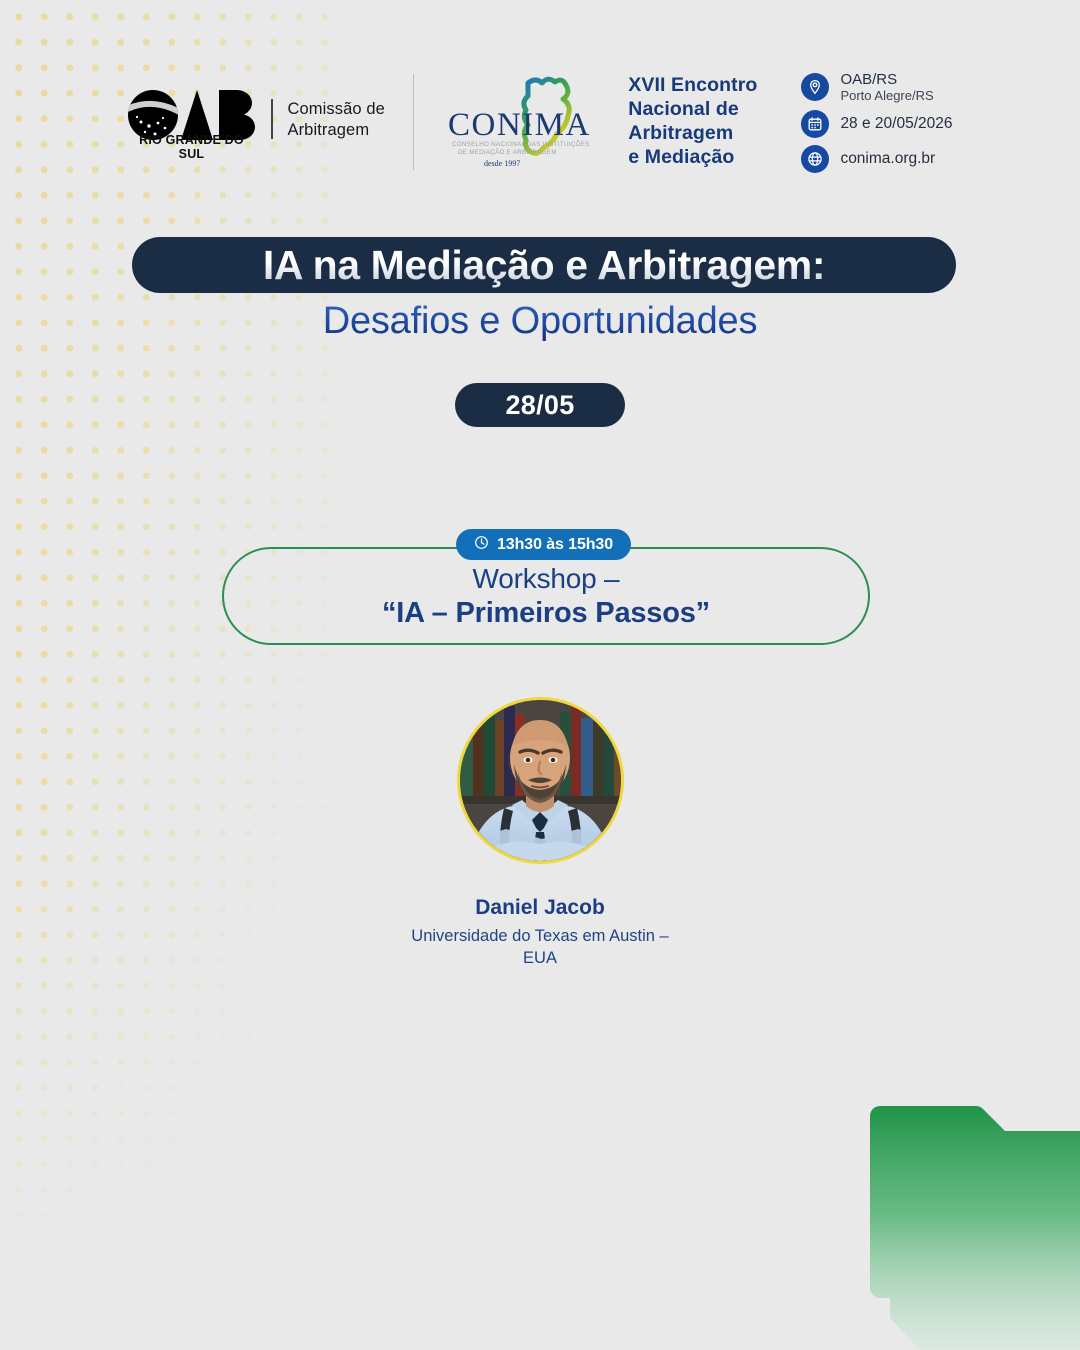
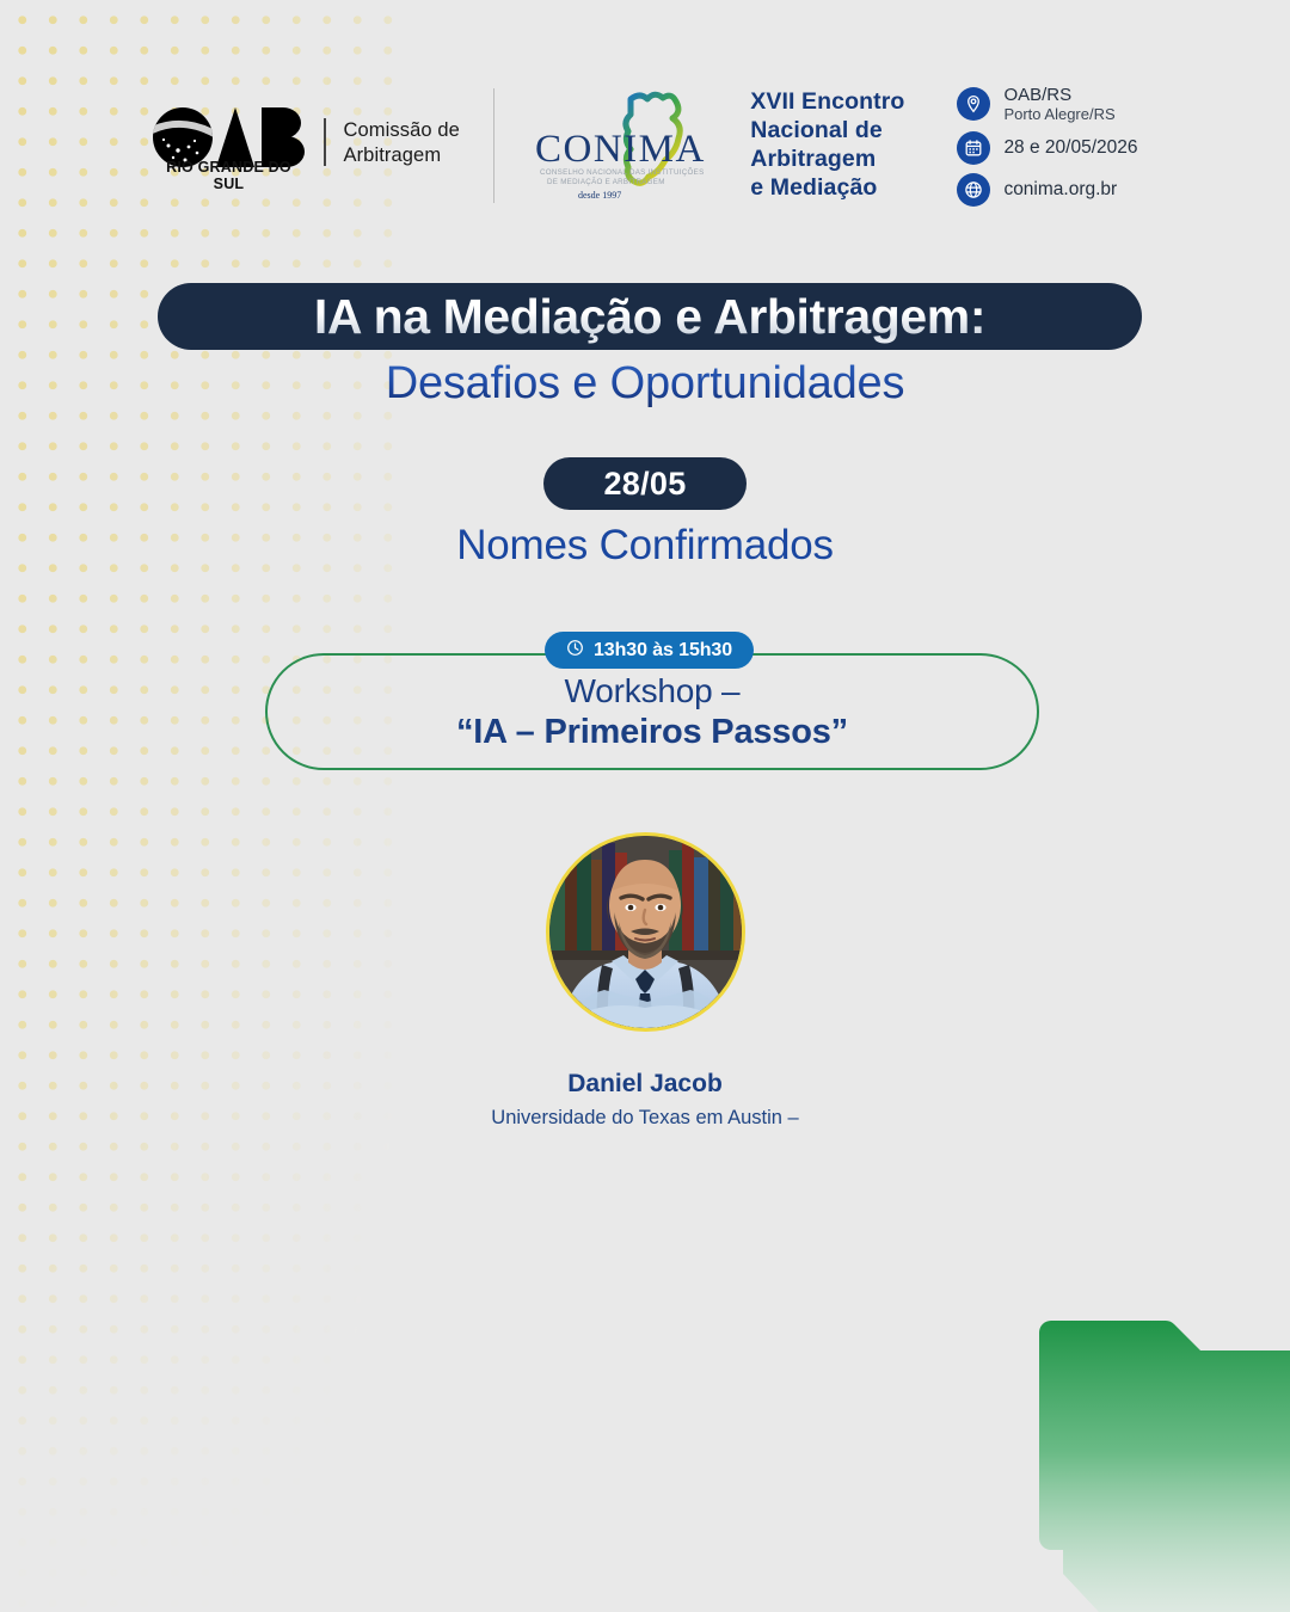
  RIO GRANDE DO SUL
  Comissão de
  Arbitragem
  CONIMA
  desde 1997
  XVII Encontro
  Nacional de
  Arbitragem
  e Mediação
  OAB/RS
  Porto Alegre/RS
  28 e 20/05/2026
  conima.org.br
  IA na Mediação e Arbitragem:
  Desafios e Oportunidades
  28/05
+ Nomes Confirmados
  13h30 às 15h30
  Workshop –
  “IA – Primeiros Passos”
  Daniel Jacob
  Universidade do Texas em Austin –
- EUA
